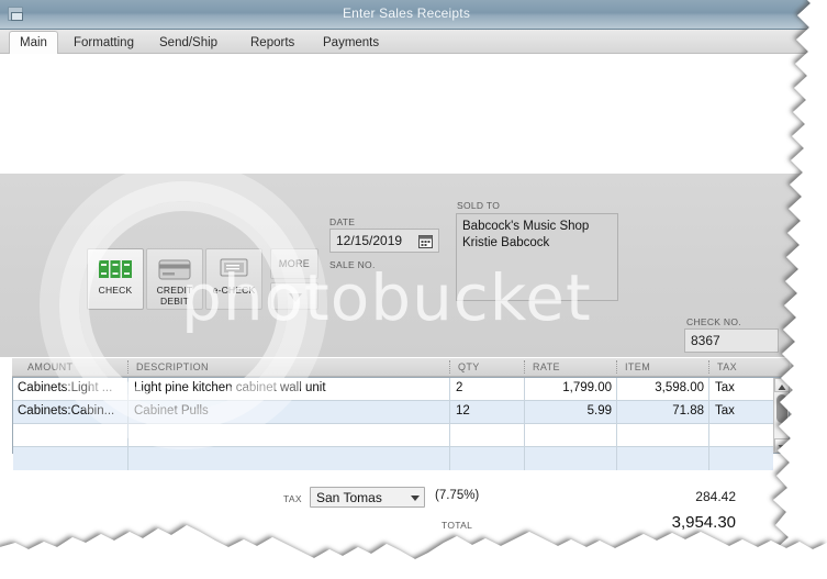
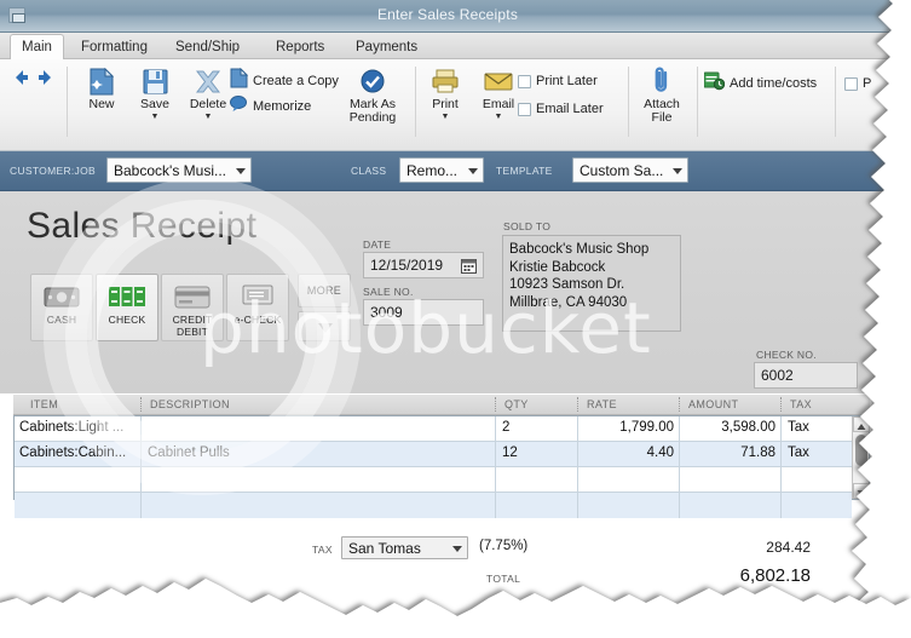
  Enter Sales Receipts
  Main
  Formatting
  Send/Ship
  Reports
  Payments
+ New
+ Save
+ Delete
+ Create a Copy
+ Memorize
+ Mark As
+ Pending
+ Print
+ Email
+ Print Later
+ Email Later
+ Attach
+ File
+ Add time/costs
+ P
+ CUSTOMER:JOB
+ Babcock's Musi...
+ CLASS
+ Remo...
+ TEMPLATE
+ Custom Sa...
+ Sales Receipt
+ CASH
  CHECK
  CREDIT
  DEBIT
  e-CHECK
  MORE
  DATE
  12/15/2019
  SALE NO.
+ 3009
  SOLD TO
  Babcock's Music Shop
  Kristie Babcock
+ 10923 Samson Dr.
+ Millbrae, CA 94030
  CHECK NO.
- 8367
+ 6002
- AMOUNT
+ ITEM
  DESCRIPTION
  QTY
  RATE
- ITEM
+ AMOUNT
  TAX
  Cabinets:Light ...
- Light pine kitchen cabinet wall unit
  2
  1,799.00
  3,598.00
  Tax
  Cabinets:Cabin...
  Cabinet Pulls
  12
- 5.99
+ 4.40
  71.88
  Tax
  TAX
  San Tomas
  (7.75%)
  284.42
  TOTAL
- 3,954.30
+ 6,802.18
  photobucket
